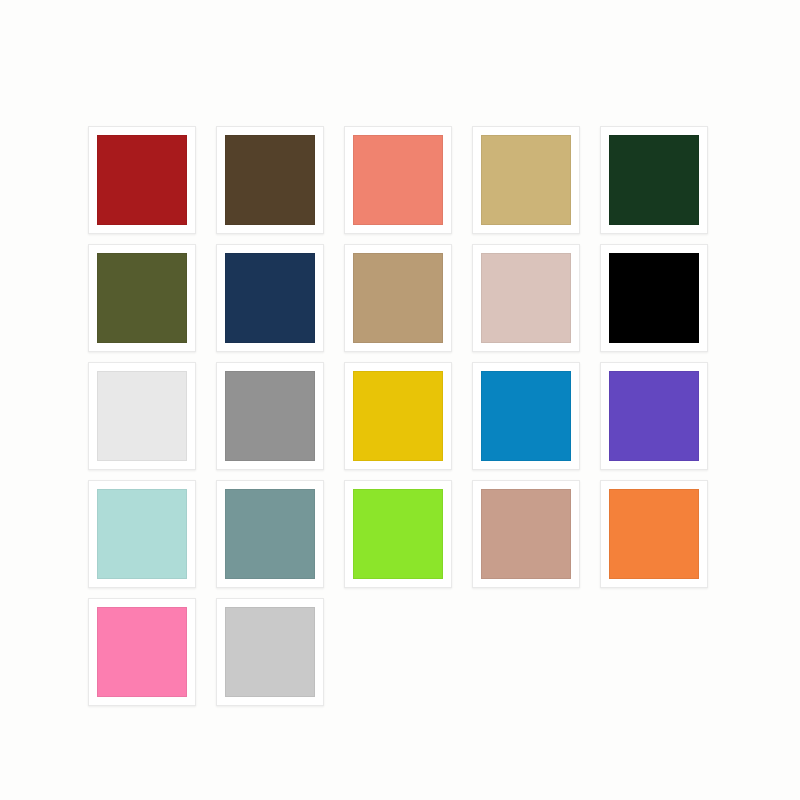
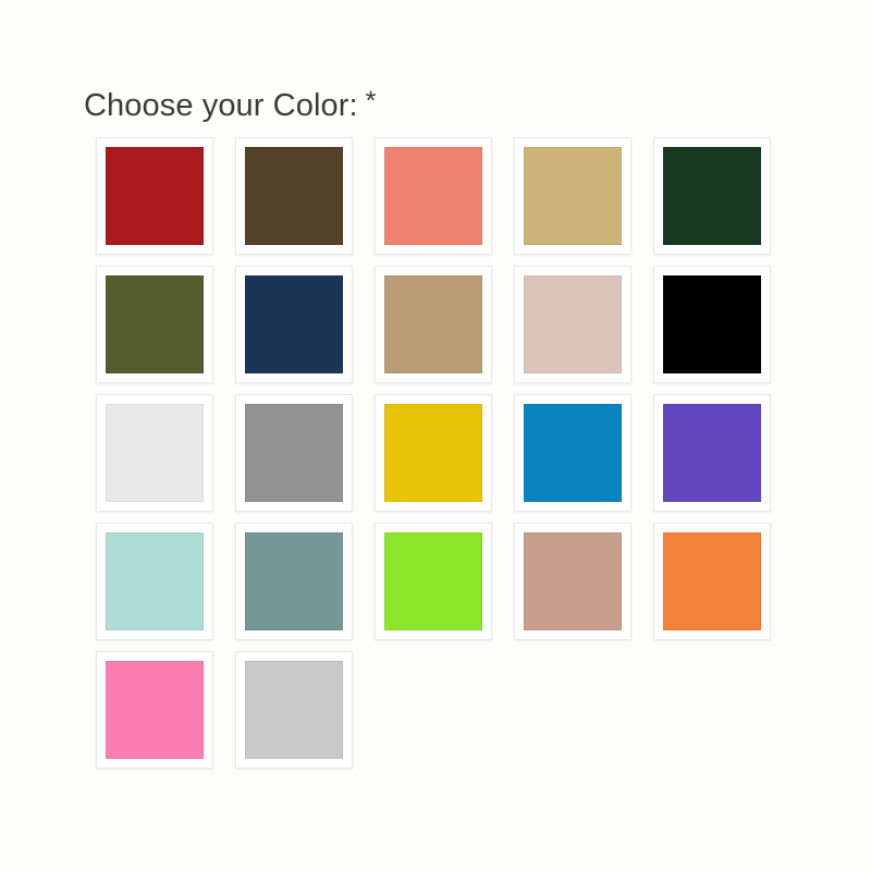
+ Choose your Color: *
